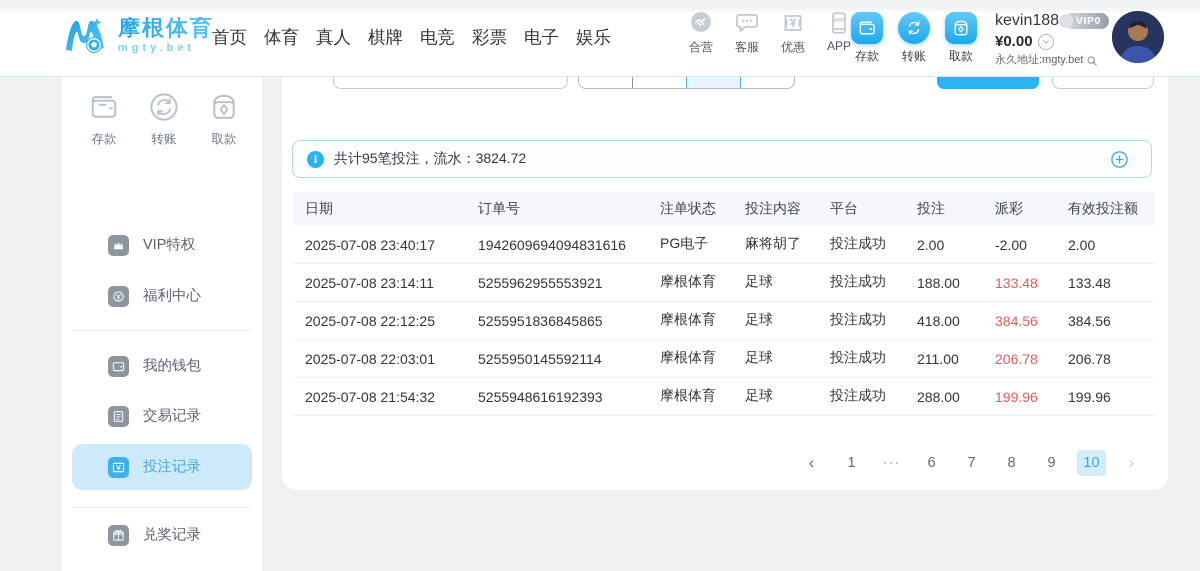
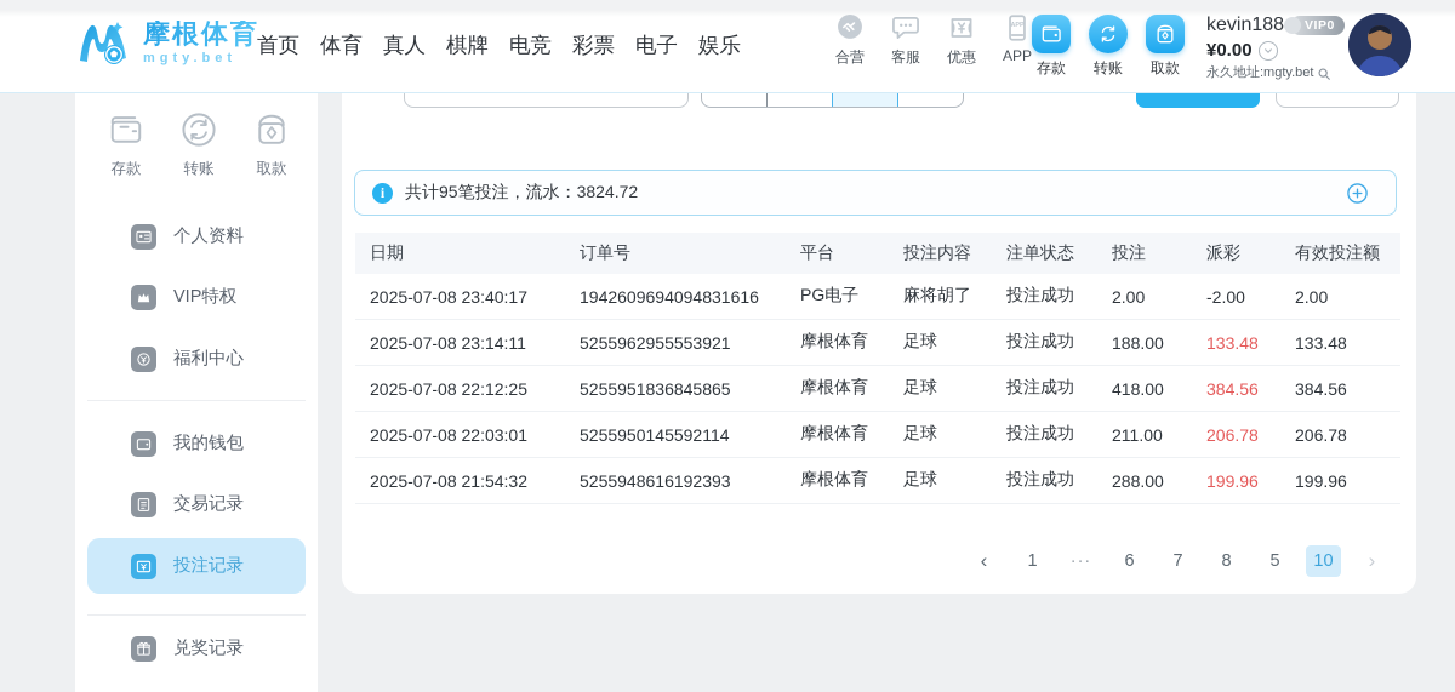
  摩根体育
  mgty.bet
  首页
  体育
  真人
  棋牌
  电竞
  彩票
  电子
  娱乐
  合营
  客服
  优惠
  APP
  存款
  转账
  取款
  kevin188
  VIP0
  ¥0.00
  永久地址:mgty.bet
  存款
  转账
  取款
+ 个人资料
  VIP特权
  福利中心
  我的钱包
  交易记录
  投注记录
  兑奖记录
  i
  共计95笔投注，流水：3824.72
  日期
  订单号
- 注单状态
+ 平台
  投注内容
- 平台
+ 注单状态
  投注
  派彩
  有效投注额
  2025-07-08 23:40:17
  1942609694094831616
  PG电子
  麻将胡了
  投注成功
  2.00
  -2.00
  2.00
  2025-07-08 23:14:11
  5255962955553921
  摩根体育
  足球
  投注成功
  188.00
  133.48
  133.48
  2025-07-08 22:12:25
  5255951836845865
  摩根体育
  足球
  投注成功
  418.00
  384.56
  384.56
  2025-07-08 22:03:01
  5255950145592114
  摩根体育
  足球
  投注成功
  211.00
  206.78
  206.78
  2025-07-08 21:54:32
  5255948616192393
  摩根体育
  足球
  投注成功
  288.00
  199.96
  199.96
  ‹
  1
  ···
  6
  7
  8
- 9
+ 5
  10
  ›
